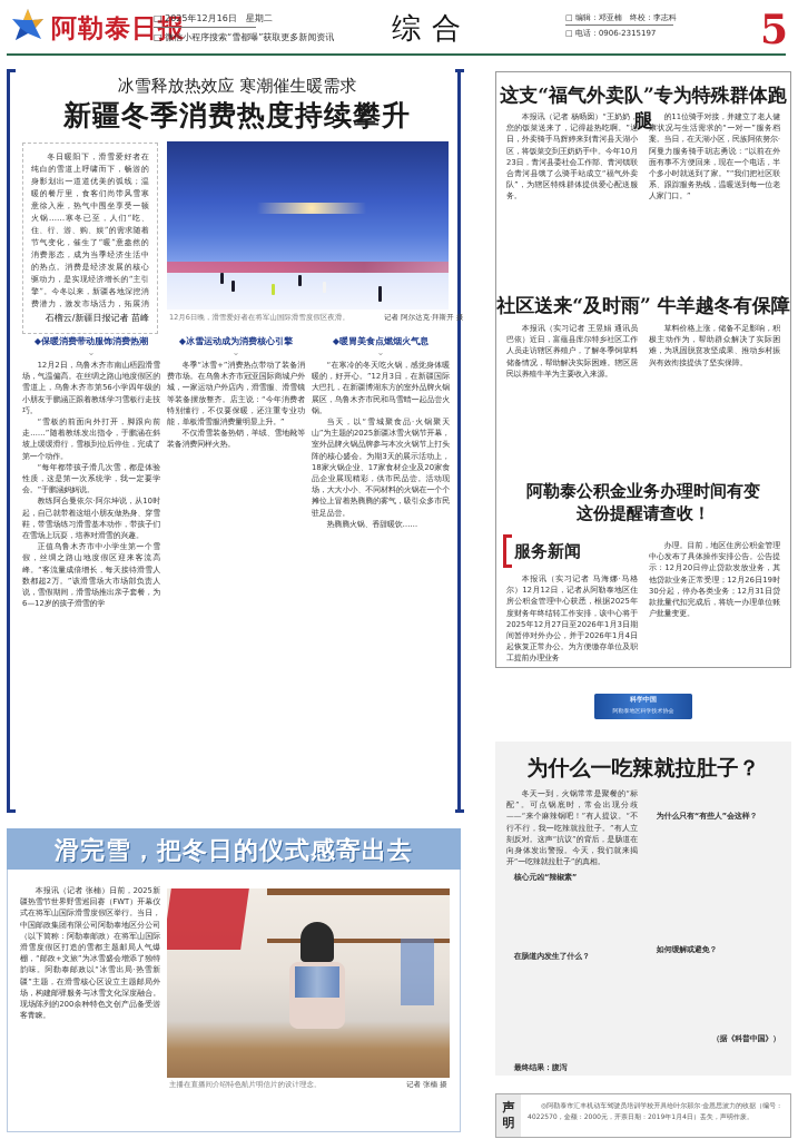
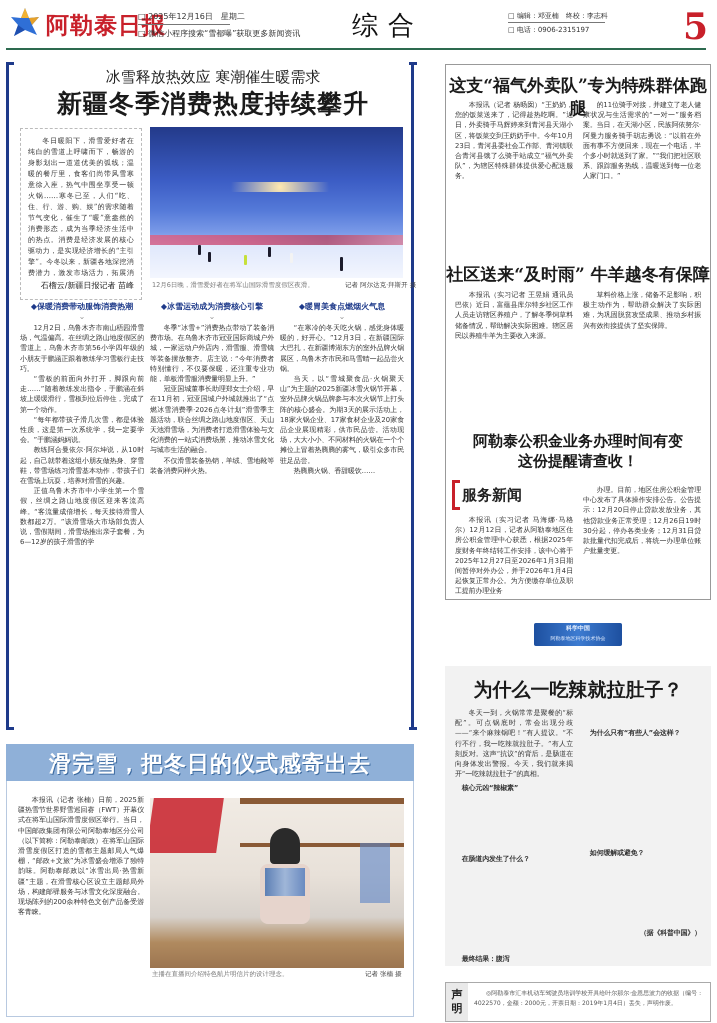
  阿勒泰日报
  □ 2025年12月16日 星期二
  □ 微信小程序搜索“雪都曝”获取更多新闻资讯
  综合
  □ 编辑：邓亚楠 终校：李志科
  □ 电话：0906-2315197
  5
  冰雪释放热效应 寒潮催生暖需求
  新疆冬季消费热度持续攀升
  冬日暖阳下，滑雪爱好者在纯白的雪道上呼啸而下，畅游的身影划出一道道优美的弧线；温暖的餐厅里，食客们尚带风雪寒意徐入座，热气中围坐享受一顿火锅……寒冬已至，人们“吃、住、行、游、购、娱”的需求随着节气变化，催生了“暖”意盎然的消费形态，成为当季经济生活中的热点。消费是经济发展的核心驱动力，是实现经济增长的“主引擎”。今冬以来，新疆各地深挖消费潜力，激发市场活力，拓展消
  石榴云/新疆日报记者 苗峰
  12月6日晚，滑雪爱好者在将军山国际滑雪度假区夜滑。
  记者 阿尔达克·拜斯开 摄
  ◆保暖消费带动服饰消费热潮
  ⌄
  ◆冰雪运动成为消费核心引擎
  ⌄
  ◆暖胃美食点燃烟火气息
  ⌄
  12月2日，乌鲁木齐市南山梧园滑雪场，气温偏高。在丝绸之路山地度假区的雪道上，乌鲁木齐市第56小学四年级的小朋友于鹏涵正跟着教练学习雪板行走技巧。
  “雪板的前面向外打开，脚跟向前走……”随着教练发出指令，于鹏涵在斜坡上缓缓滑行，雪板到位后停住，完成了第一个动作。
  “每年都带孩子滑几次雪，都是体验性质，这是第一次系统学，我一定要学会。”于鹏涵妈妈说。
  教练阿合曼依尔·阿尔坤说，从10时起，自己就带着这组小朋友做热身、穿雪鞋，带雪场练习滑雪基本动作，带孩子们在雪场上玩耍，培养对滑雪的兴趣。
  正值乌鲁木齐市中小学生第一个雪假，丝绸之路山地度假区迎来客流高峰。“客流量成倍增长，每天接待滑雪人数都超2万。”该滑雪场大市场部负责人说，雪假期间，滑雪场推出亲子套餐，为6—12岁的孩子滑雪的学
  冬季“冰雪+”消费热点带动了装备消费市场。在乌鲁木齐市冠亚国际商城户外城，一家运动户外店内，滑雪服、滑雪镜等装备摆放整齐。店主说：“今年消费者特别懂行，不仅要保暖，还注重专业功能，单板滑雪服消费量明显上升。”
+ 冠亚国城董事长助理郑女士介绍，早在11月初，冠亚国城户外城就推出了“点燃冰雪消费季·2026点冬计划”滑雪季主题活动，联合丝绸之路山地度假区、天山天池滑雪场，为消费者打造滑雪体验与文化消费的一站式消费场景，推动冰雪文化与城市生活的融合。
  不仅滑雪装备热销，羊绒、雪地靴等装备消费同样火热。
  “在寒冷的冬天吃火锅，感觉身体暖暖的，好开心。”12月3日，在新疆国际大巴扎，在新疆博湖东方的室外品牌火锅展区，乌鲁木齐市民和马雪晴一起品尝火锅。
  当天，以“雪城聚食品·火锅聚天山”为主题的2025新疆冰雪火锅节开幕，室外品牌火锅品牌参与本次火锅节上打头阵的核心盛会。为期3天的展示活动上，18家火锅企业、17家食材企业及20家食品企业展现精彩，供市民品尝。活动现场，大大小小、不同材料的火锅在一个个摊位上冒着热腾腾的雾气，吸引众多市民驻足品尝。
  热腾腾火锅、香甜暖饮……
  这支“福气外卖队”专为特殊群体跑腿
  本报讯（记者 杨旸囡）“王奶奶，您的饭菜送来了，记得趁热吃啊。”近日，外卖骑手马辉婷来到青河县天湖小区，将饭菜交到王奶奶手中。今年10月23日，青河县委社会工作部、青河镇联合青河县饿了么骑手站成立“福气外卖队”，为辖区特殊群体提供爱心配送服务。
  的11位骑手对接，并建立了老人健康状况与生活需求的“一对一”服务档案。当日，在天湖小区，民族阿依努尔·阿曼力服务骑手胡志勇说：“以前在外面有事不方便回来，现在一个电话，半个多小时就送到了家。”“我们把社区联系、跟踪服务热线，温暖送到每一位老人家门口。”
  社区送来“及时雨” 牛羊越冬有保障
  本报讯（实习记者 王昱娟 通讯员 巴依）近日，富蕴县库尔特乡社区工作人员走访辖区养殖户，了解冬季饲草料储备情况，帮助解决实际困难。辖区居民以养殖牛羊为主要收入来源。
  草料价格上涨，储备不足影响，积极主动作为，帮助群众解决了实际困难，为巩固脱贫攻坚成果、推动乡村振兴有效衔接提供了坚实保障。
  阿勒泰公积金业务办理时间有变
  这份提醒请查收！
  服务新闻
  本报讯（实习记者 马海娜·马格尔）12月12日，记者从阿勒泰地区住房公积金管理中心获悉，根据2025年度财务年终结转工作安排，该中心将于2025年12月27日至2026年1月3日期间暂停对外办公，并于2026年1月4日起恢复正常办公。为方便缴存单位及职工提前办理业务
  办理。目前，地区住房公积金管理中心发布了具体操作安排公告。公告提示：12月20日停止贷款发放业务，其他贷款业务正常受理；12月26日19时30分起，停办各类业务；12月31日贷款批量代扣完成后，将统一办理单位账户批量变更。
  为什么一吃辣就拉肚子？
  冬天一到，火锅常常是聚餐的“标配”。可点锅底时，常会出现分歧——“来个麻辣锅吧！”有人提议。“不行不行，我一吃辣就拉肚子。”有人立刻反对。这声“抗议”的背后，是肠道在向身体发出警报。今天，我们就来揭开“一吃辣就拉肚子”的真相。
  核心元凶“辣椒素”
  在肠道内发生了什么？
  最终结果：腹泻
  为什么只有“有些人”会这样？
  如何缓解或避免？
  （据《科普中国》）
  滑完雪，把冬日的仪式感寄出去
  本报讯（记者 张楠）日前，2025新疆热雪节世界野雪巡回赛（FWT）开幕仪式在将军山国际滑雪度假区举行。当日，中国邮政集团有限公司阿勒泰地区分公司（以下简称：阿勒泰邮政）在将军山国际滑雪度假区打造的雪都主题邮局人气爆棚，“邮政+文旅”为冰雪盛会增添了独特韵味。阿勒泰邮政以“冰雪出局·热雪新疆”主题，在滑雪核心区设立主题邮局外场，构建邮驿服务与冰雪文化深度融合。现场陈列的200余种特色文创产品备受游客青睐。
  主播在直播间介绍特色航片明信片的设计理念。
  记者 张楠 摄
  声
  明
